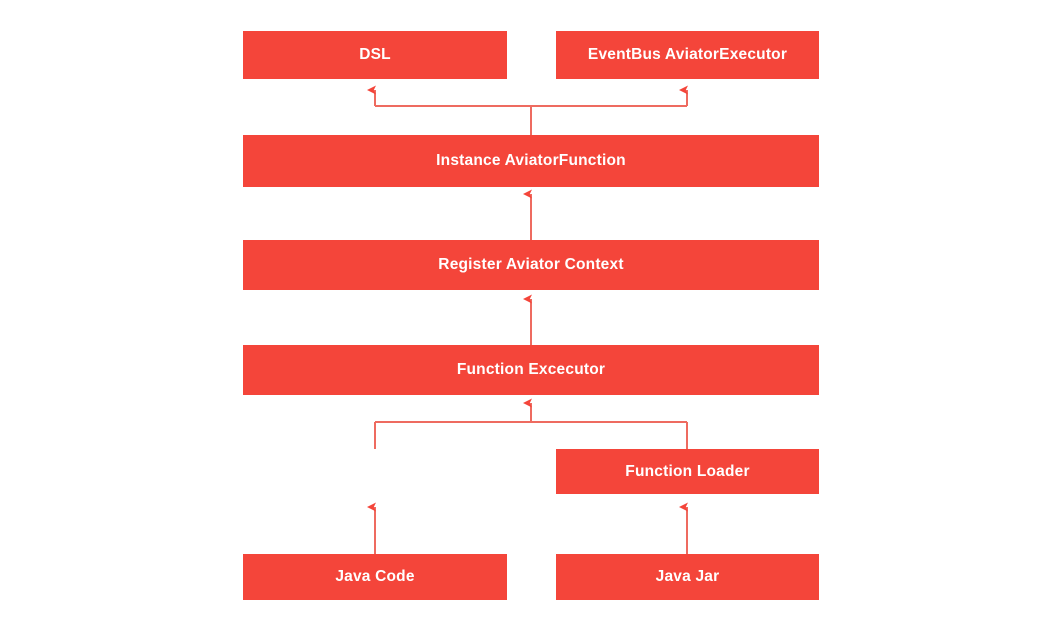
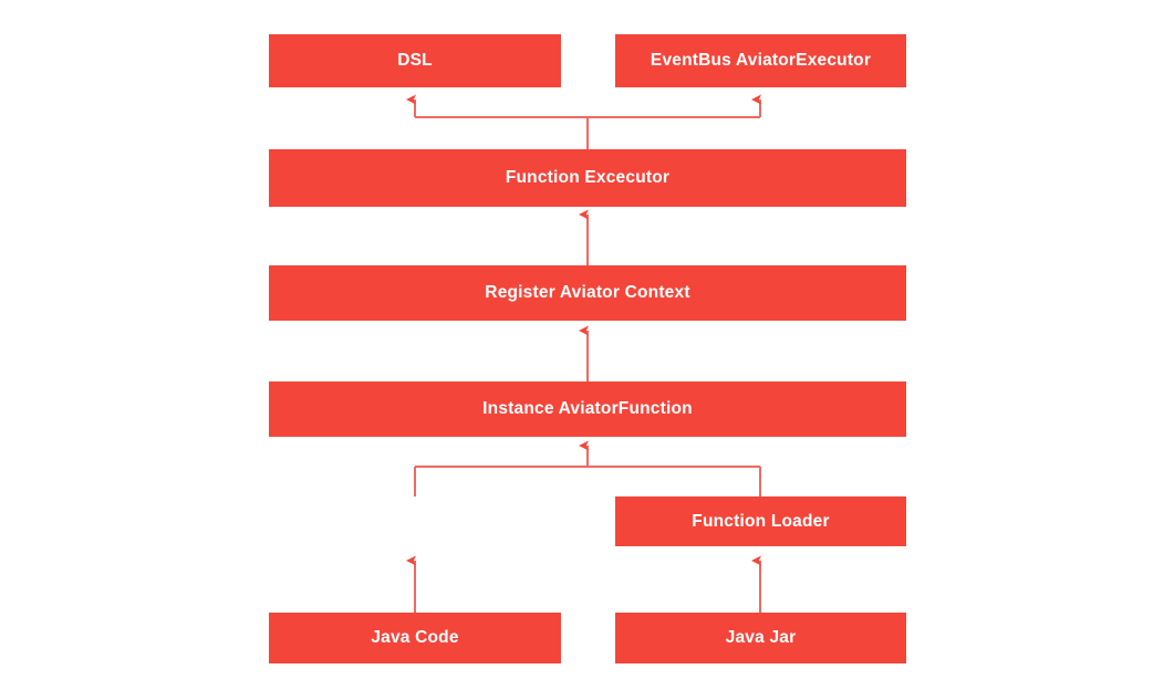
  DSL
  EventBus AviatorExecutor
- Instance AviatorFunction
+ Function Excecutor
  Register Aviator Context
- Function Excecutor
+ Instance AviatorFunction
  Function Loader
  Java Code
  Java Jar
